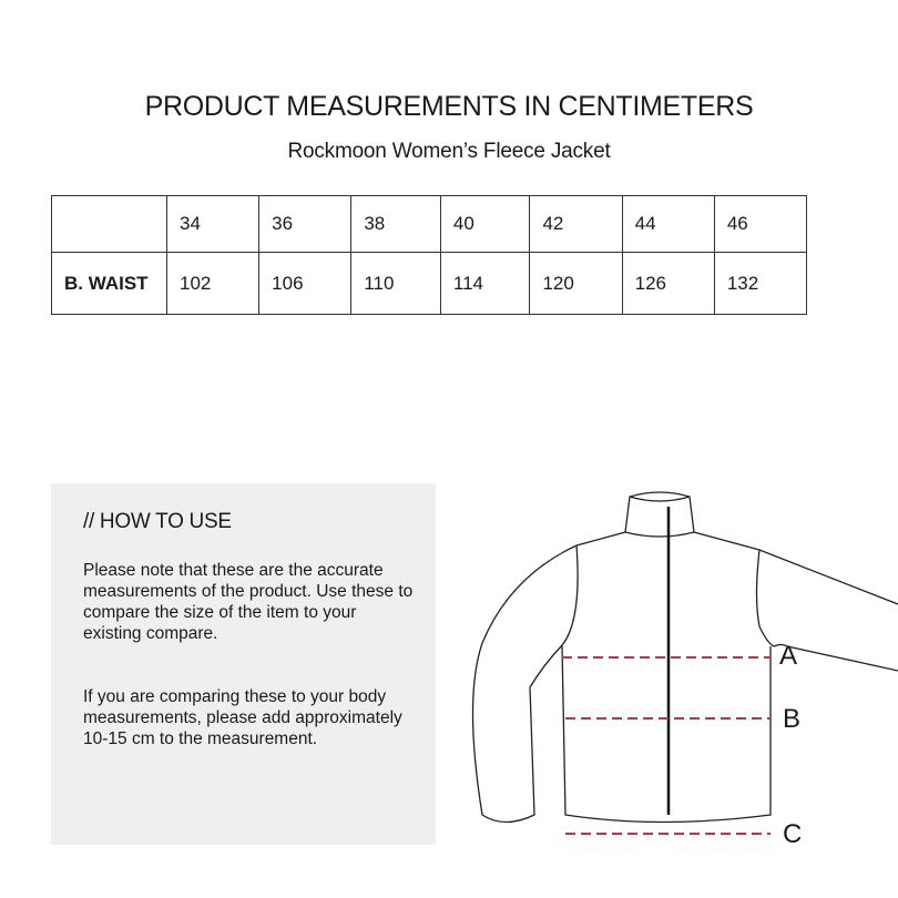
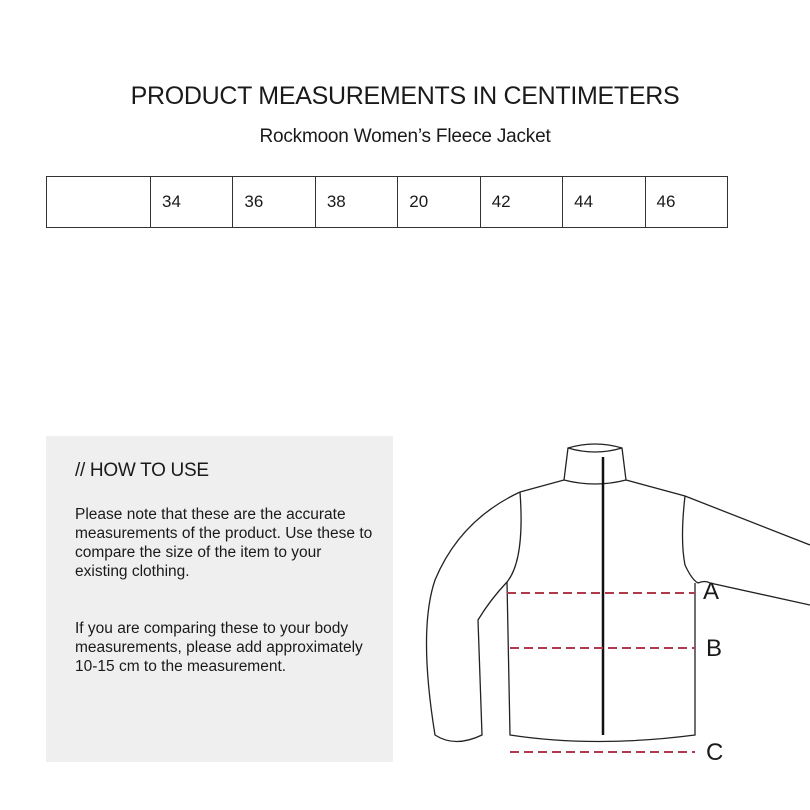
  PRODUCT MEASUREMENTS IN CENTIMETERS
  Rockmoon Women’s Fleece Jacket
- 	34	36	38	40	42	44	46
+ 	34	36	38	20	42	44	46
- B. WAIST	102	106	110	114	120	126	132
  // HOW TO USE
- Please note that these are the accurate measurements of the product. Use these to compare the size of the item to your existing compare.
+ Please note that these are the accurate measurements of the product. Use these to compare the size of the item to your existing clothing.
  If you are comparing these to your body measurements, please add approximately 10-15 cm to the measurement.
  A
  B
  C
